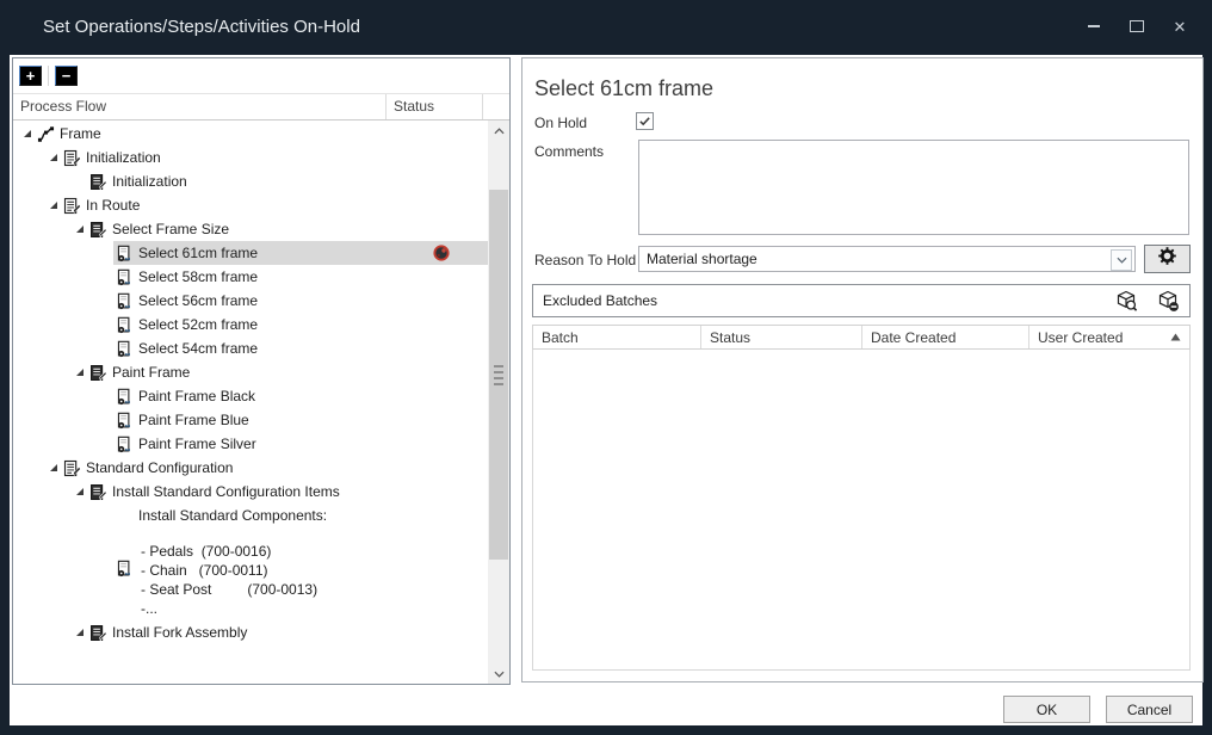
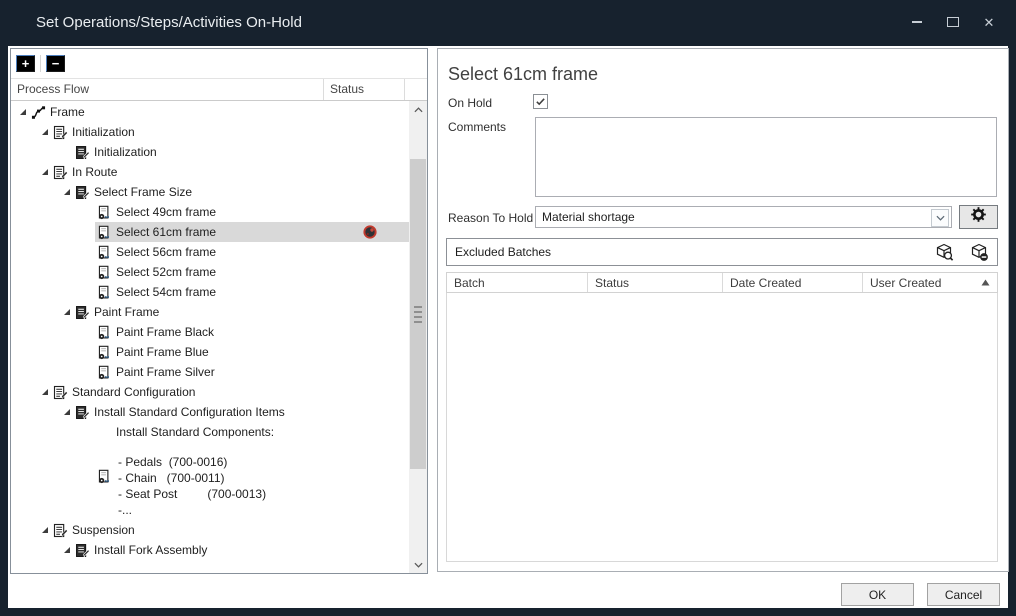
  Set Operations/Steps/Activities On-Hold
  ✕
  +
  −
  Process Flow
  Status
  Frame
  Initialization
  Initialization
  In Route
  Select Frame Size
+ Select 49cm frame
  Select 61cm frame
- Select 58cm frame
  Select 56cm frame
  Select 52cm frame
  Select 54cm frame
  Paint Frame
  Paint Frame Black
  Paint Frame Blue
  Paint Frame Silver
  Standard Configuration
  Install Standard Configuration Items
  Install Standard Components:
  - Pedals (700-0016)
  - Chain (700-0011)
  - Seat Post (700-0013)
  -...
+ Suspension
  Install Fork Assembly
  Select 61cm frame
  On Hold
  Comments
  Reason To Hold
  Material shortage
  Excluded Batches
  Batch
  Status
  Date Created
  User Created
  OK
  Cancel
